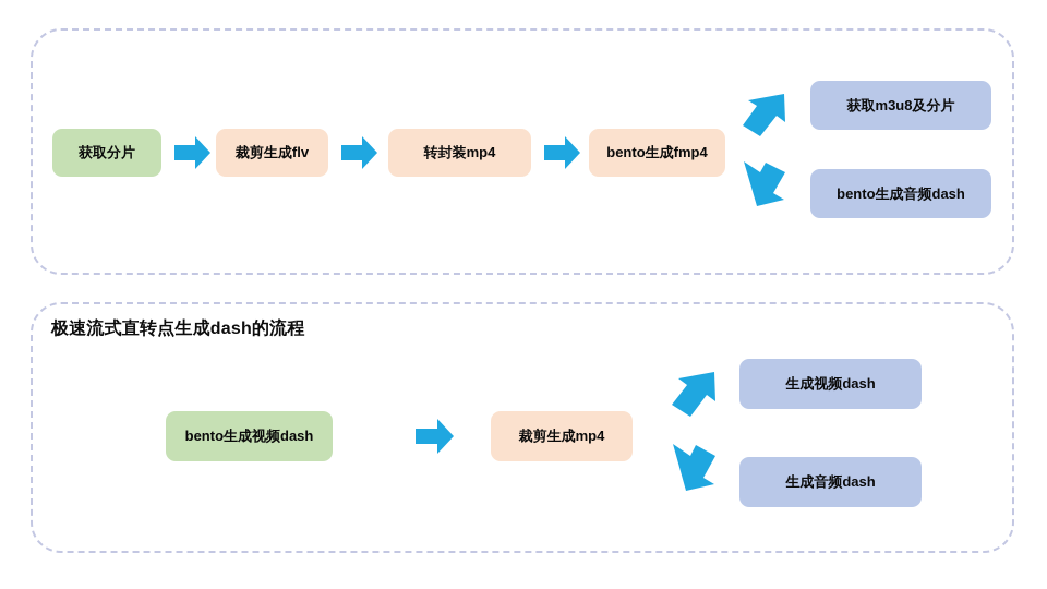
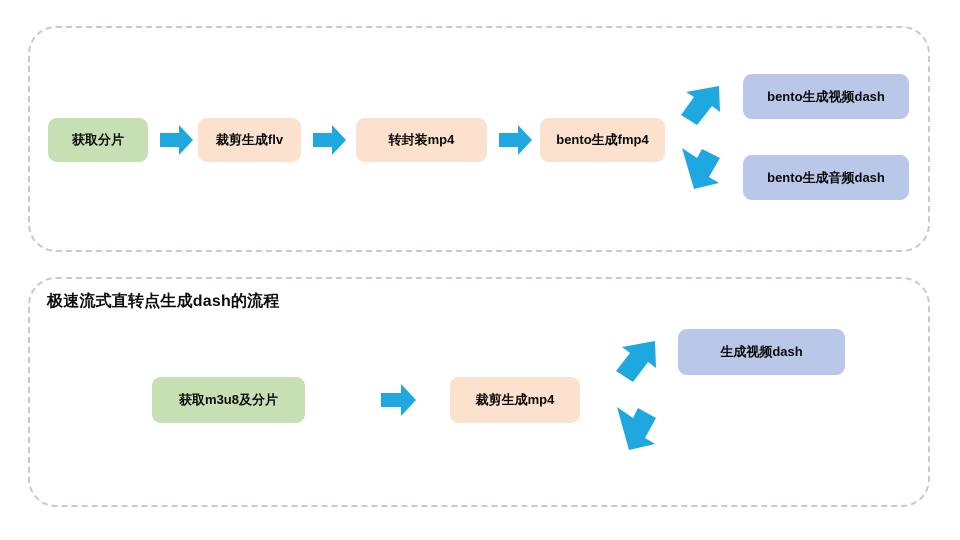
  获取分片
  裁剪生成flv
  转封装mp4
  bento生成fmp4
- 获取m3u8及分片
+ bento生成视频dash
  bento生成音频dash
  极速流式直转点生成dash的流程
- bento生成视频dash
+ 获取m3u8及分片
  裁剪生成mp4
  生成视频dash
- 生成音频dash
